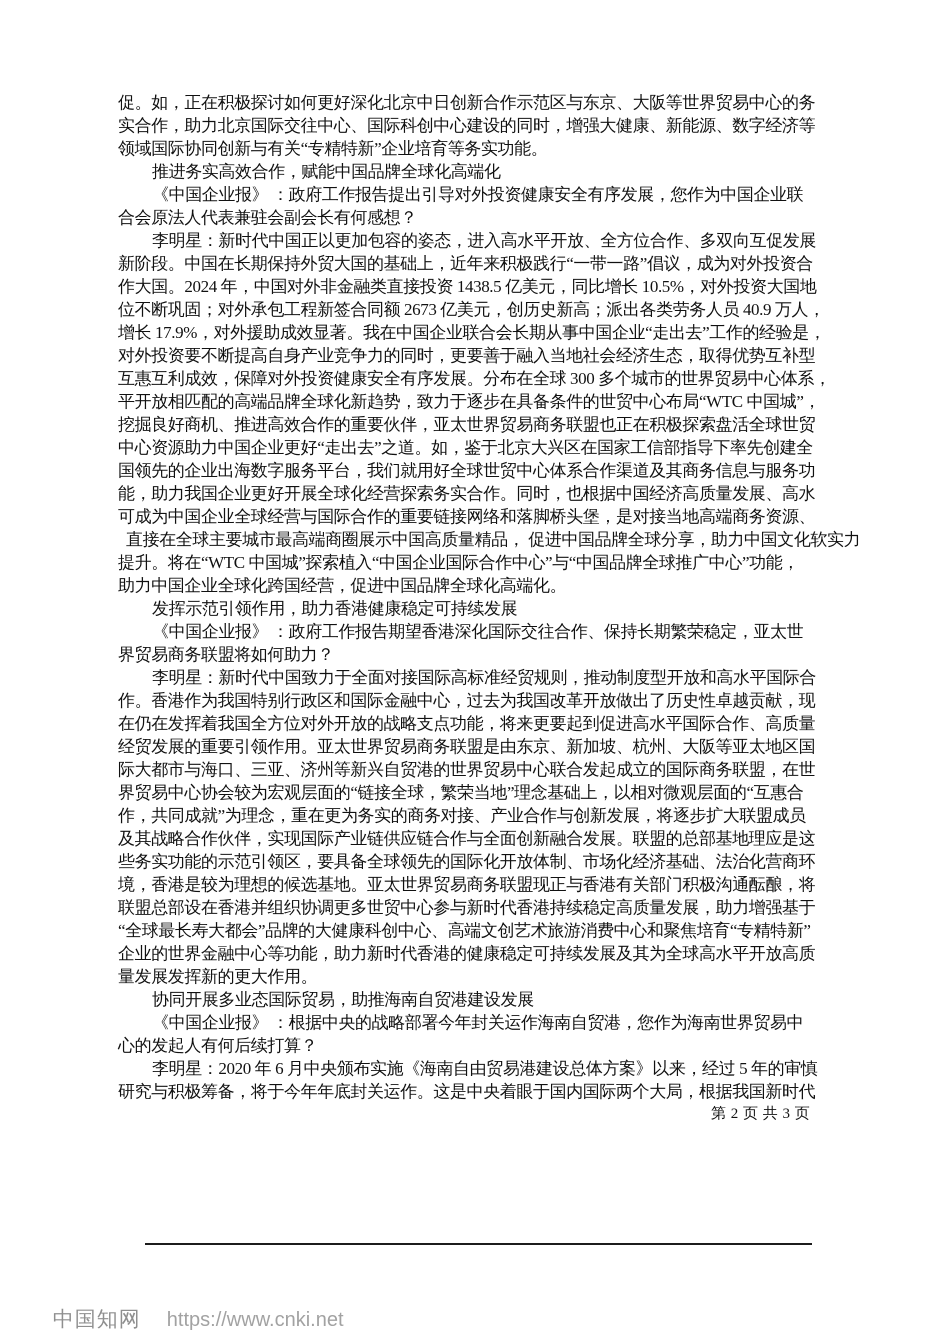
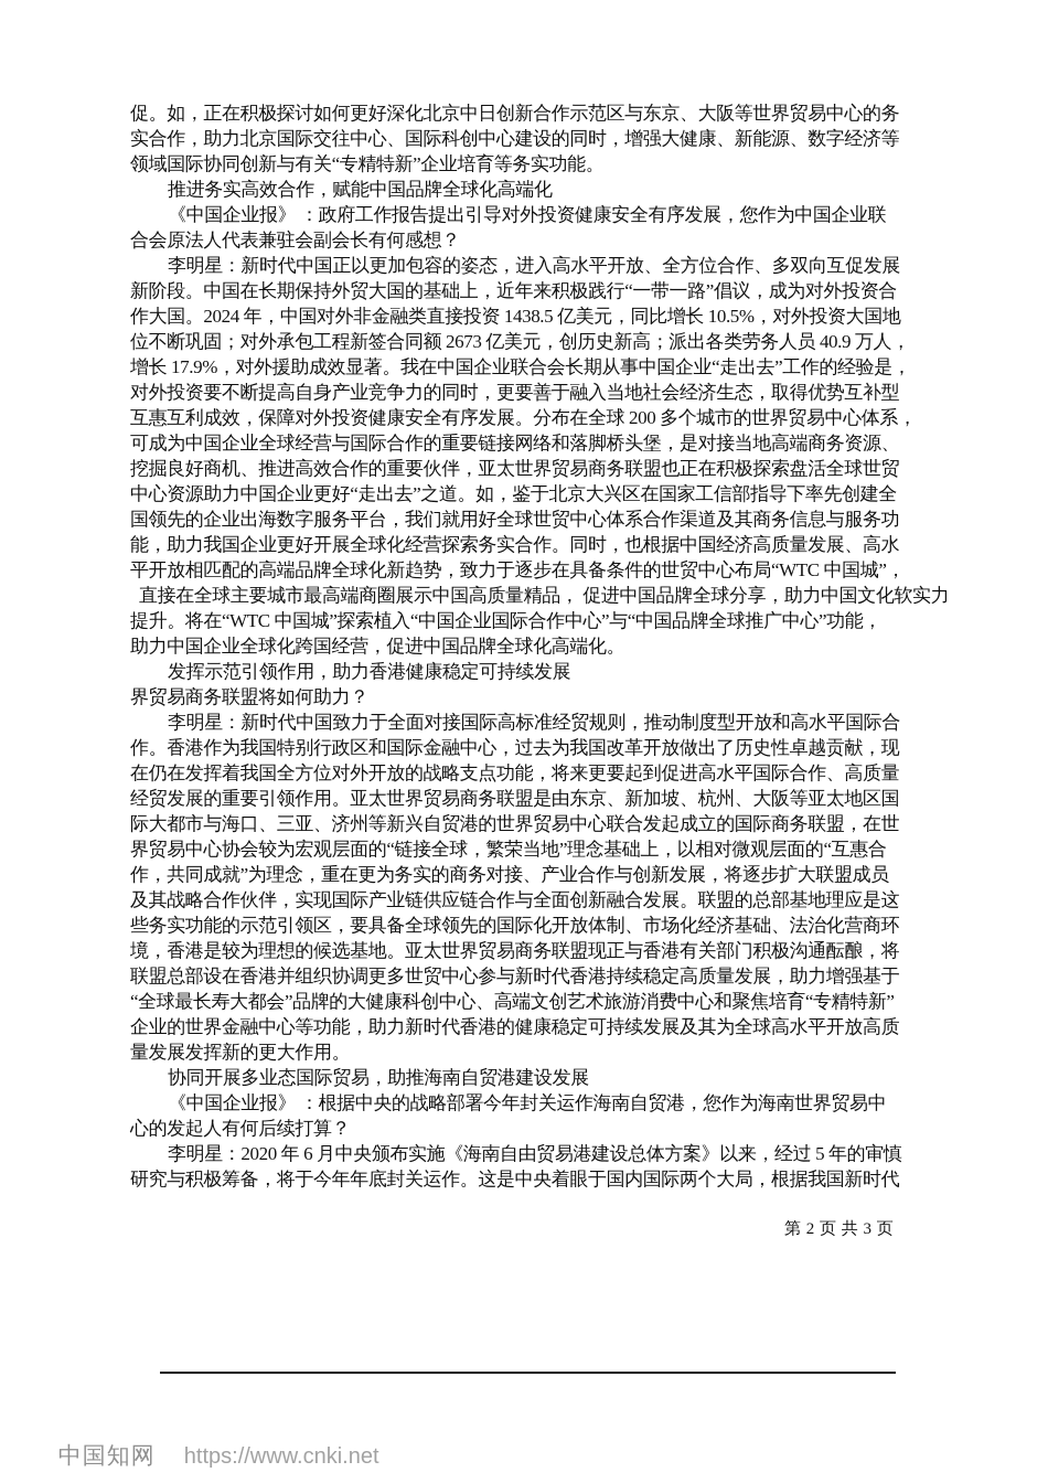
  促。如，正在积极探讨如何更好深化北京中日创新合作示范区与东京、大阪等世界贸易中心的务
  实合作，助力北京国际交往中心、国际科创中心建设的同时，增强大健康、新能源、数字经济等
  领域国际协同创新与有关“专精特新”企业培育等务实功能。
  推进务实高效合作，赋能中国品牌全球化高端化
  《中国企业报》 ：政府工作报告提出引导对外投资健康安全有序发展，您作为中国企业联
  合会原法人代表兼驻会副会长有何感想？
  李明星：新时代中国正以更加包容的姿态，进入高水平开放、全方位合作、多双向互促发展
  新阶段。中国在长期保持外贸大国的基础上，近年来积极践行“一带一路”倡议，成为对外投资合
  作大国。2024 年，中国对外非金融类直接投资 1438.5 亿美元，同比增长 10.5%，对外投资大国地
  位不断巩固；对外承包工程新签合同额 2673 亿美元，创历史新高；派出各类劳务人员 40.9 万人，
  增长 17.9%，对外援助成效显著。我在中国企业联合会长期从事中国企业“走出去”工作的经验是，
  对外投资要不断提高自身产业竞争力的同时，更要善于融入当地社会经济生态，取得优势互补型
- 互惠互利成效，保障对外投资健康安全有序发展。分布在全球 300 多个城市的世界贸易中心体系，
+ 互惠互利成效，保障对外投资健康安全有序发展。分布在全球 200 多个城市的世界贸易中心体系，
- 平开放相匹配的高端品牌全球化新趋势，致力于逐步在具备条件的世贸中心布局“WTC 中国城”，
+ 可成为中国企业全球经营与国际合作的重要链接网络和落脚桥头堡，是对接当地高端商务资源、
  挖掘良好商机、推进高效合作的重要伙伴，亚太世界贸易商务联盟也正在积极探索盘活全球世贸
  中心资源助力中国企业更好“走出去”之道。如，鉴于北京大兴区在国家工信部指导下率先创建全
  国领先的企业出海数字服务平台，我们就用好全球世贸中心体系合作渠道及其商务信息与服务功
  能，助力我国企业更好开展全球化经营探索务实合作。同时，也根据中国经济高质量发展、高水
- 可成为中国企业全球经营与国际合作的重要链接网络和落脚桥头堡，是对接当地高端商务资源、
+ 平开放相匹配的高端品牌全球化新趋势，致力于逐步在具备条件的世贸中心布局“WTC 中国城”，
  直接在全球主要城市最高端商圈展示中国高质量精品， 促进中国品牌全球分享，助力中国文化软实力
  提升。将在“WTC 中国城”探索植入“中国企业国际合作中心”与“中国品牌全球推广中心”功能，
  助力中国企业全球化跨国经营，促进中国品牌全球化高端化。
  发挥示范引领作用，助力香港健康稳定可持续发展
- 《中国企业报》 ：政府工作报告期望香港深化国际交往合作、保持长期繁荣稳定，亚太世
  界贸易商务联盟将如何助力？
  李明星：新时代中国致力于全面对接国际高标准经贸规则，推动制度型开放和高水平国际合
  作。香港作为我国特别行政区和国际金融中心，过去为我国改革开放做出了历史性卓越贡献，现
  在仍在发挥着我国全方位对外开放的战略支点功能，将来更要起到促进高水平国际合作、高质量
  经贸发展的重要引领作用。亚太世界贸易商务联盟是由东京、新加坡、杭州、大阪等亚太地区国
  际大都市与海口、三亚、济州等新兴自贸港的世界贸易中心联合发起成立的国际商务联盟，在世
  界贸易中心协会较为宏观层面的“链接全球，繁荣当地”理念基础上，以相对微观层面的“互惠合
  作，共同成就”为理念，重在更为务实的商务对接、产业合作与创新发展，将逐步扩大联盟成员
  及其战略合作伙伴，实现国际产业链供应链合作与全面创新融合发展。联盟的总部基地理应是这
  些务实功能的示范引领区，要具备全球领先的国际化开放体制、市场化经济基础、法治化营商环
  境，香港是较为理想的候选基地。亚太世界贸易商务联盟现正与香港有关部门积极沟通酝酿，将
  联盟总部设在香港并组织协调更多世贸中心参与新时代香港持续稳定高质量发展，助力增强基于
  “全球最长寿大都会”品牌的大健康科创中心、高端文创艺术旅游消费中心和聚焦培育“专精特新”
  企业的世界金融中心等功能，助力新时代香港的健康稳定可持续发展及其为全球高水平开放高质
  量发展发挥新的更大作用。
  协同开展多业态国际贸易，助推海南自贸港建设发展
  《中国企业报》 ：根据中央的战略部署今年封关运作海南自贸港，您作为海南世界贸易中
  心的发起人有何后续打算？
  李明星：2020 年 6 月中央颁布实施《海南自由贸易港建设总体方案》以来，经过 5 年的审慎
  研究与积极筹备，将于今年年底封关运作。这是中央着眼于国内国际两个大局，根据我国新时代
  第 2 页 共 3 页
  中国知网 https://www.cnki.net
